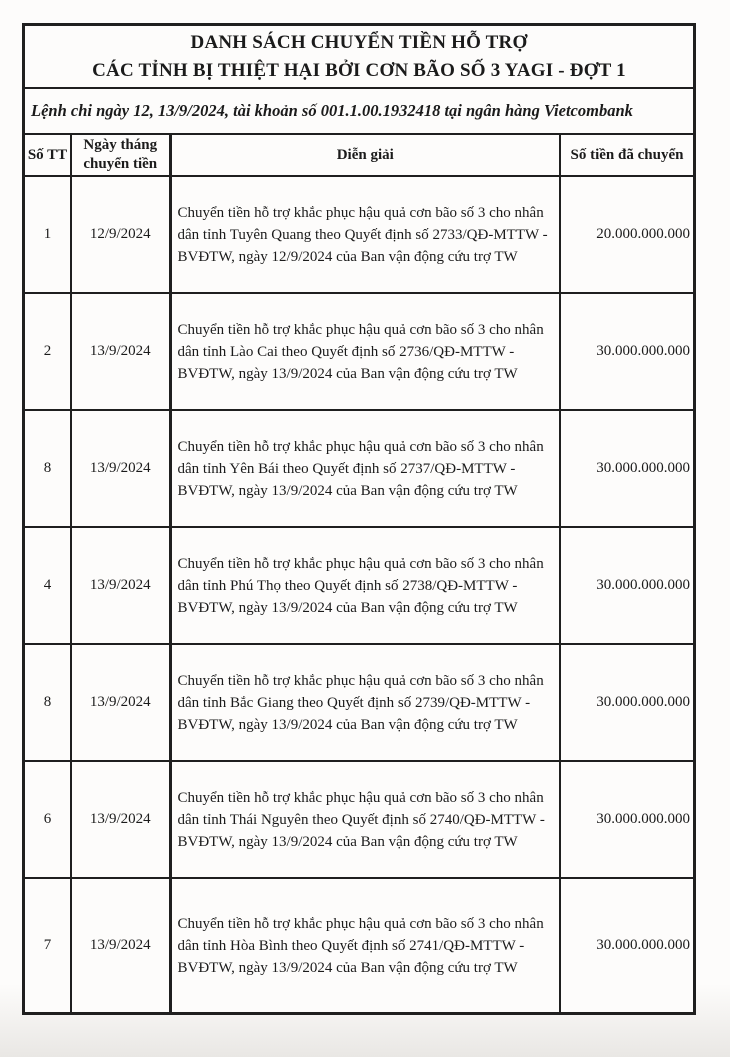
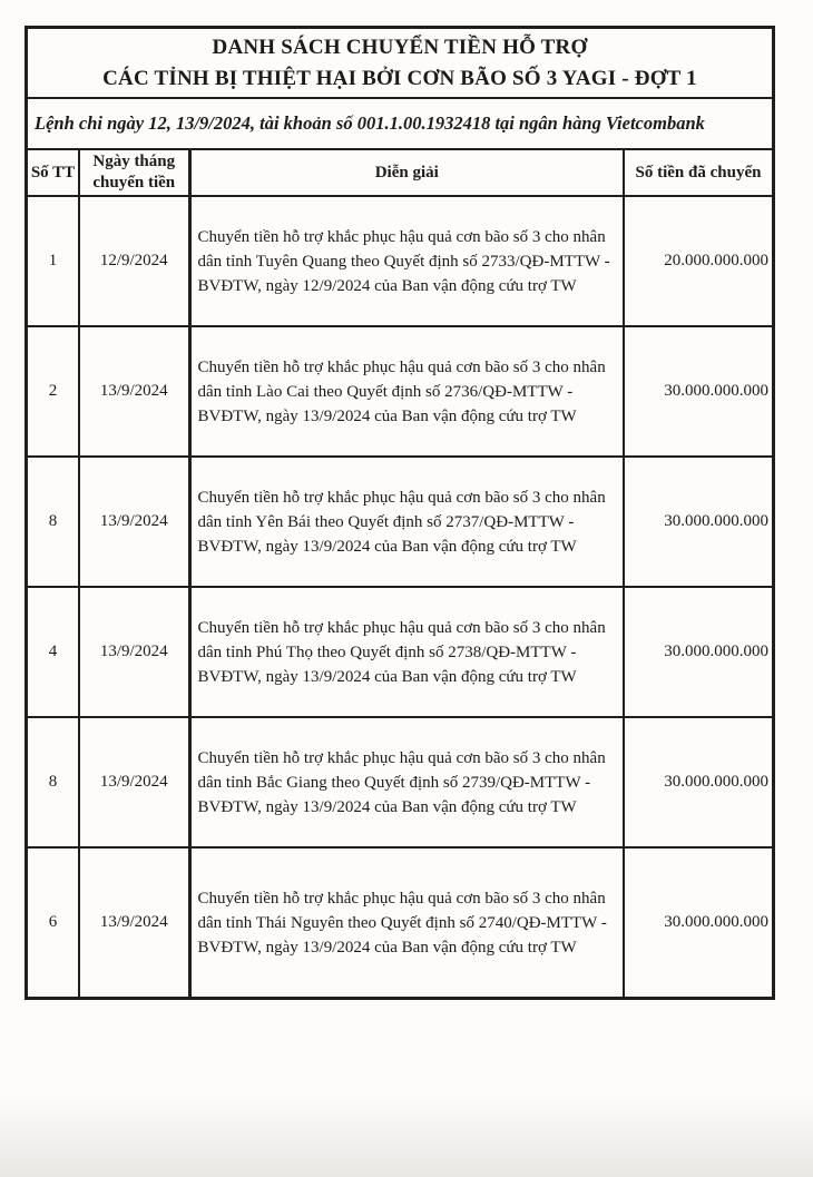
  DANH SÁCH CHUYỂN TIỀN HỖ TRỢ
  CÁC TỈNH BỊ THIỆT HẠI BỞI CƠN BÃO SỐ 3 YAGI - ĐỢT 1
  Lệnh chi ngày 12, 13/9/2024, tài khoản số 001.1.00.1932418 tại ngân hàng Vietcombank
  Số TT	Ngày tháng chuyển tiền	Diễn giải	Số tiền đã chuyển
  1	12/9/2024	Chuyển tiền hỗ trợ khắc phục hậu quả cơn bão số 3 cho nhân dân tỉnh Tuyên Quang theo Quyết định số 2733/QĐ-MTTW - BVĐTW, ngày 12/9/2024 của Ban vận động cứu trợ TW	20.000.000.000
  2	13/9/2024	Chuyển tiền hỗ trợ khắc phục hậu quả cơn bão số 3 cho nhân dân tỉnh Lào Cai theo Quyết định số 2736/QĐ-MTTW - BVĐTW, ngày 13/9/2024 của Ban vận động cứu trợ TW	30.000.000.000
  8	13/9/2024	Chuyển tiền hỗ trợ khắc phục hậu quả cơn bão số 3 cho nhân dân tỉnh Yên Bái theo Quyết định số 2737/QĐ-MTTW - BVĐTW, ngày 13/9/2024 của Ban vận động cứu trợ TW	30.000.000.000
  4	13/9/2024	Chuyển tiền hỗ trợ khắc phục hậu quả cơn bão số 3 cho nhân dân tỉnh Phú Thọ theo Quyết định số 2738/QĐ-MTTW - BVĐTW, ngày 13/9/2024 của Ban vận động cứu trợ TW	30.000.000.000
  8	13/9/2024	Chuyển tiền hỗ trợ khắc phục hậu quả cơn bão số 3 cho nhân dân tỉnh Bắc Giang theo Quyết định số 2739/QĐ-MTTW - BVĐTW, ngày 13/9/2024 của Ban vận động cứu trợ TW	30.000.000.000
  6	13/9/2024	Chuyển tiền hỗ trợ khắc phục hậu quả cơn bão số 3 cho nhân dân tỉnh Thái Nguyên theo Quyết định số 2740/QĐ-MTTW - BVĐTW, ngày 13/9/2024 của Ban vận động cứu trợ TW	30.000.000.000
- 7	13/9/2024	Chuyển tiền hỗ trợ khắc phục hậu quả cơn bão số 3 cho nhân dân tỉnh Hòa Bình theo Quyết định số 2741/QĐ-MTTW - BVĐTW, ngày 13/9/2024 của Ban vận động cứu trợ TW	30.000.000.000
